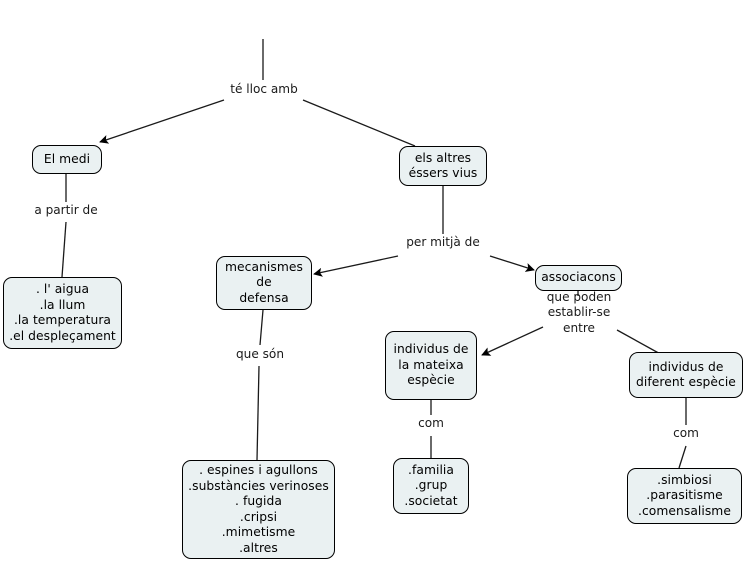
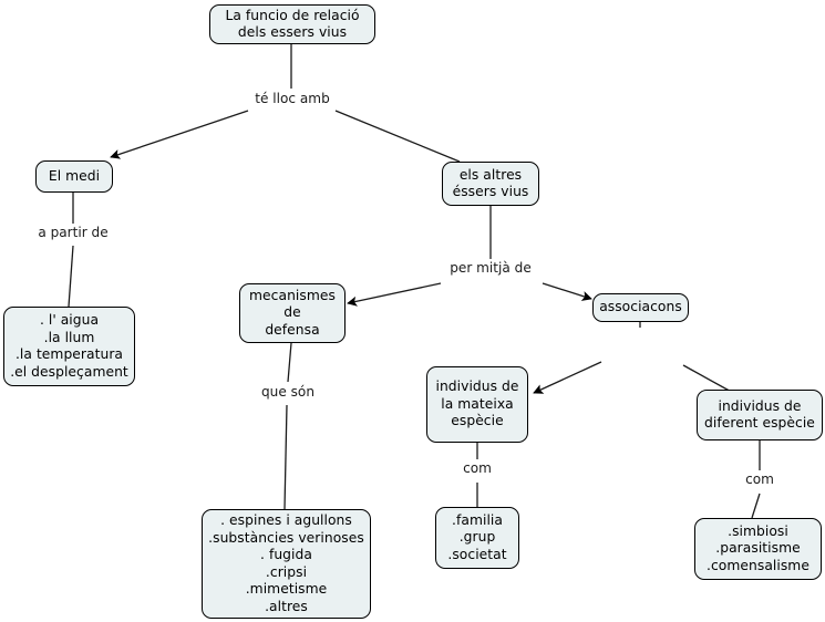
+ La funcio de relació
+ dels essers vius
  El medi
  els altres
  éssers vius
  . l' aigua
  .la llum
  .la temperatura
  .el despleçament
  mecanismes
  de
  defensa
  associacons
  individus de
  la mateixa
  espècie
  individus de
  diferent espècie
  . espines i agullons
  .substàncies verinoses
  . fugida
  .cripsi
  .mimetisme
  .altres
  .familia
  .grup
  .societat
  .simbiosi
  .parasitisme
  .comensalisme
  té lloc amb
  a partir de
  per mitjà de
  que són
- que poden
- establir-se
- entre
  com
  com
